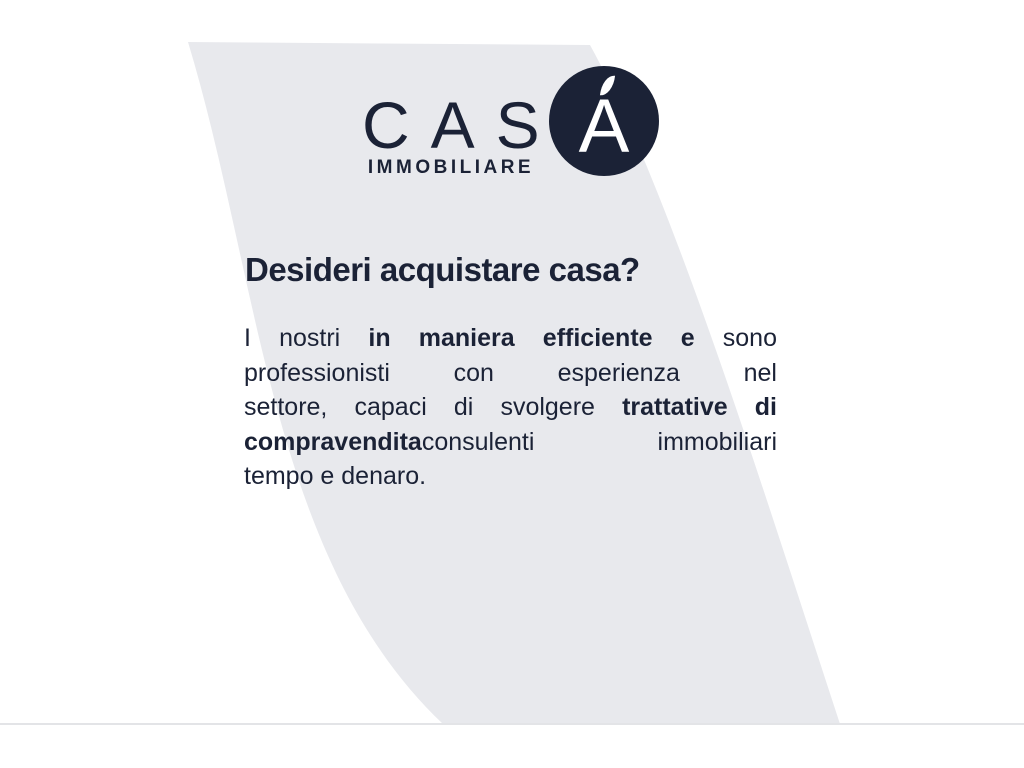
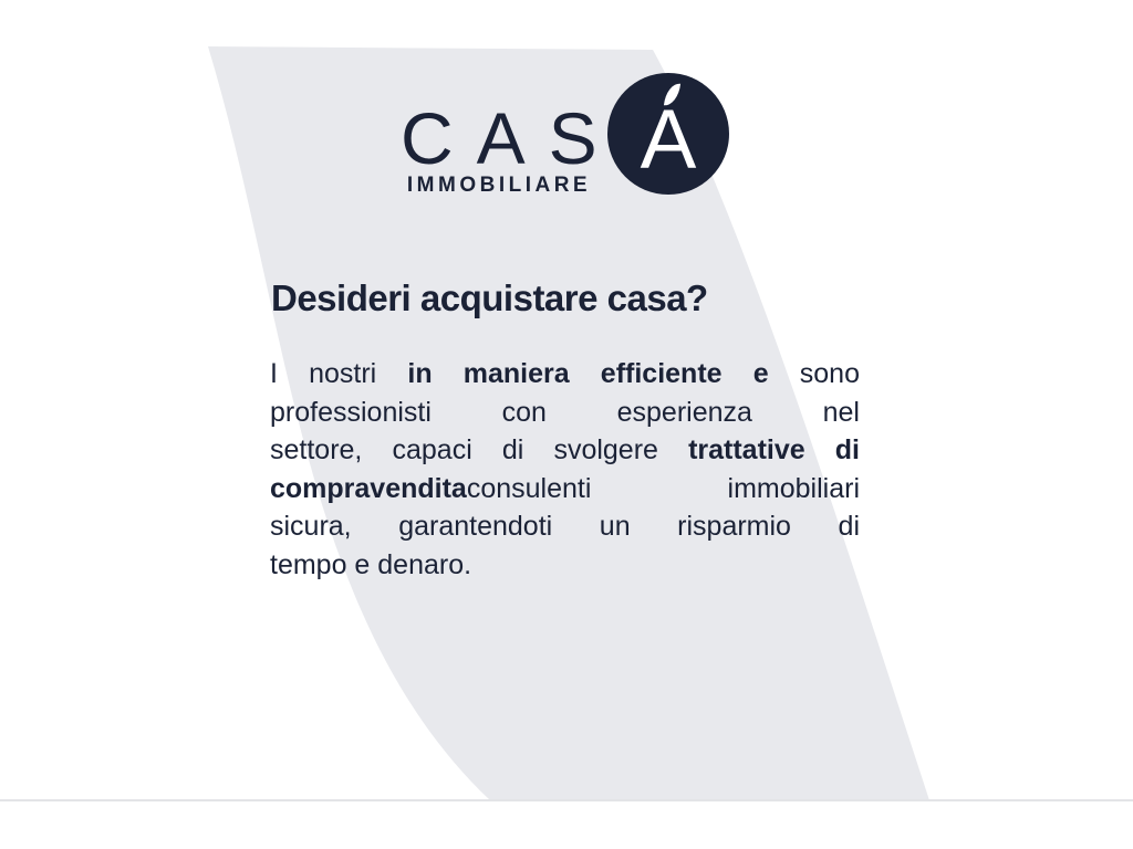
  CAS
  A
  IMMOBILIARE
  Desideri acquistare casa?
  I nostri in maniera efficiente e sono
  professionisti con esperienza nel
  settore, capaci di svolgere trattative di
  compravenditaconsulenti immobiliari
+ sicura, garantendoti un risparmio di
  tempo e denaro.
